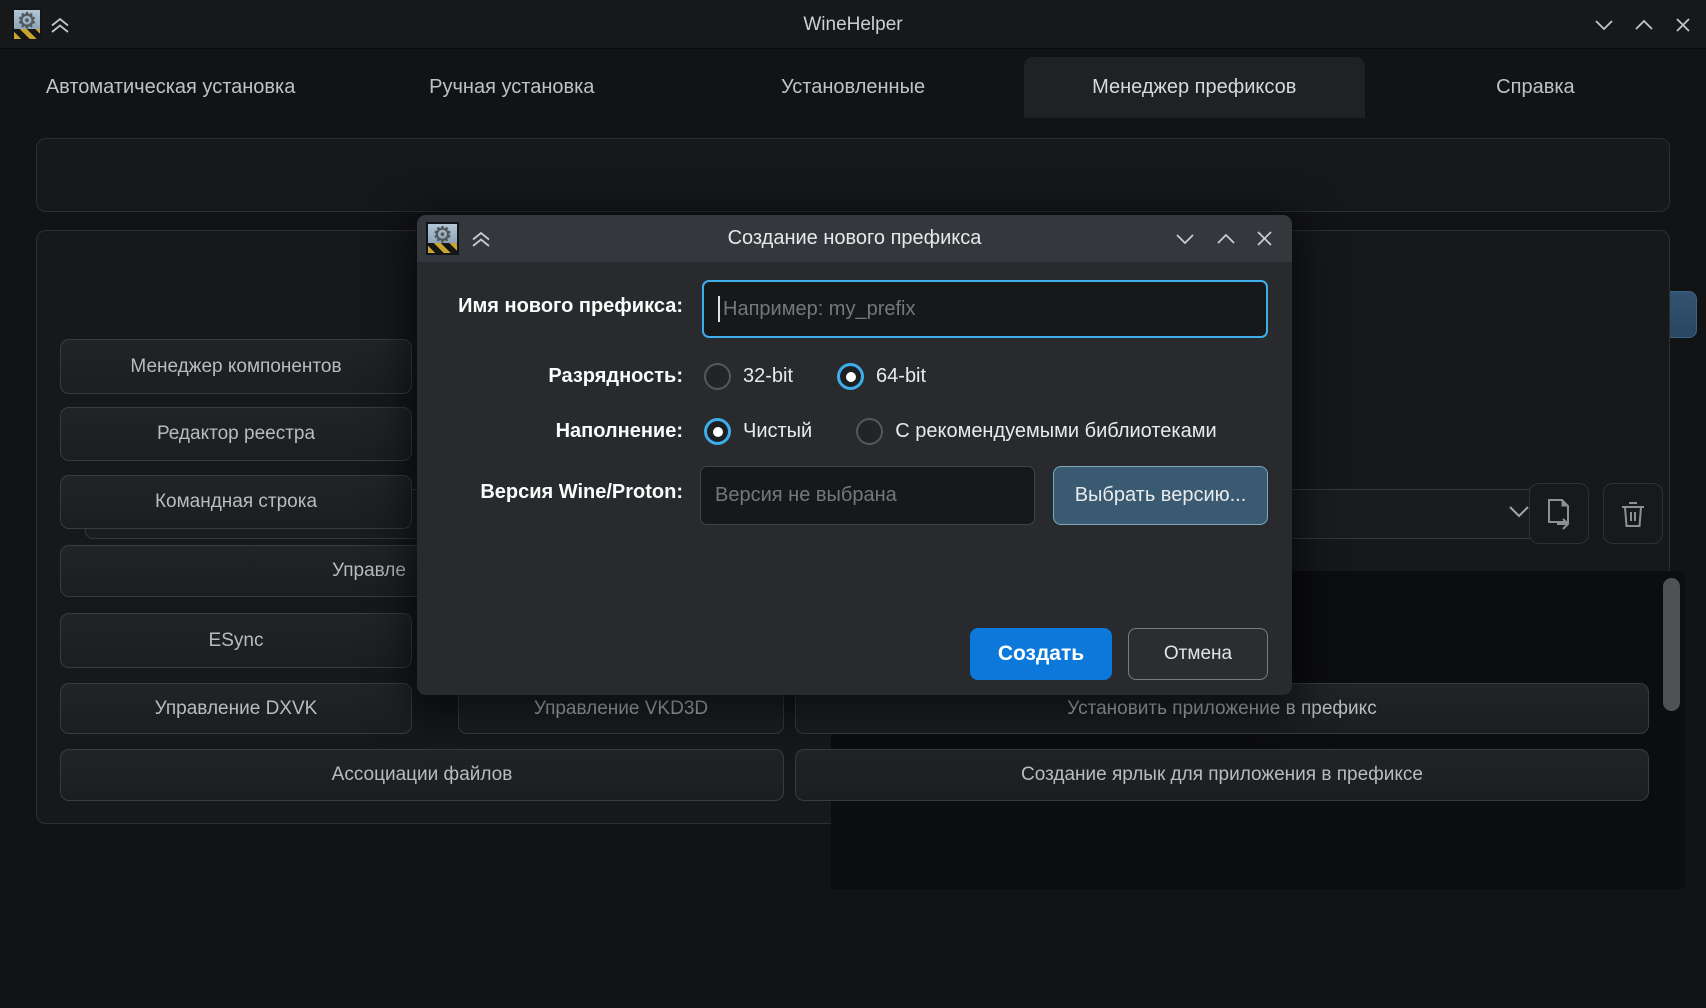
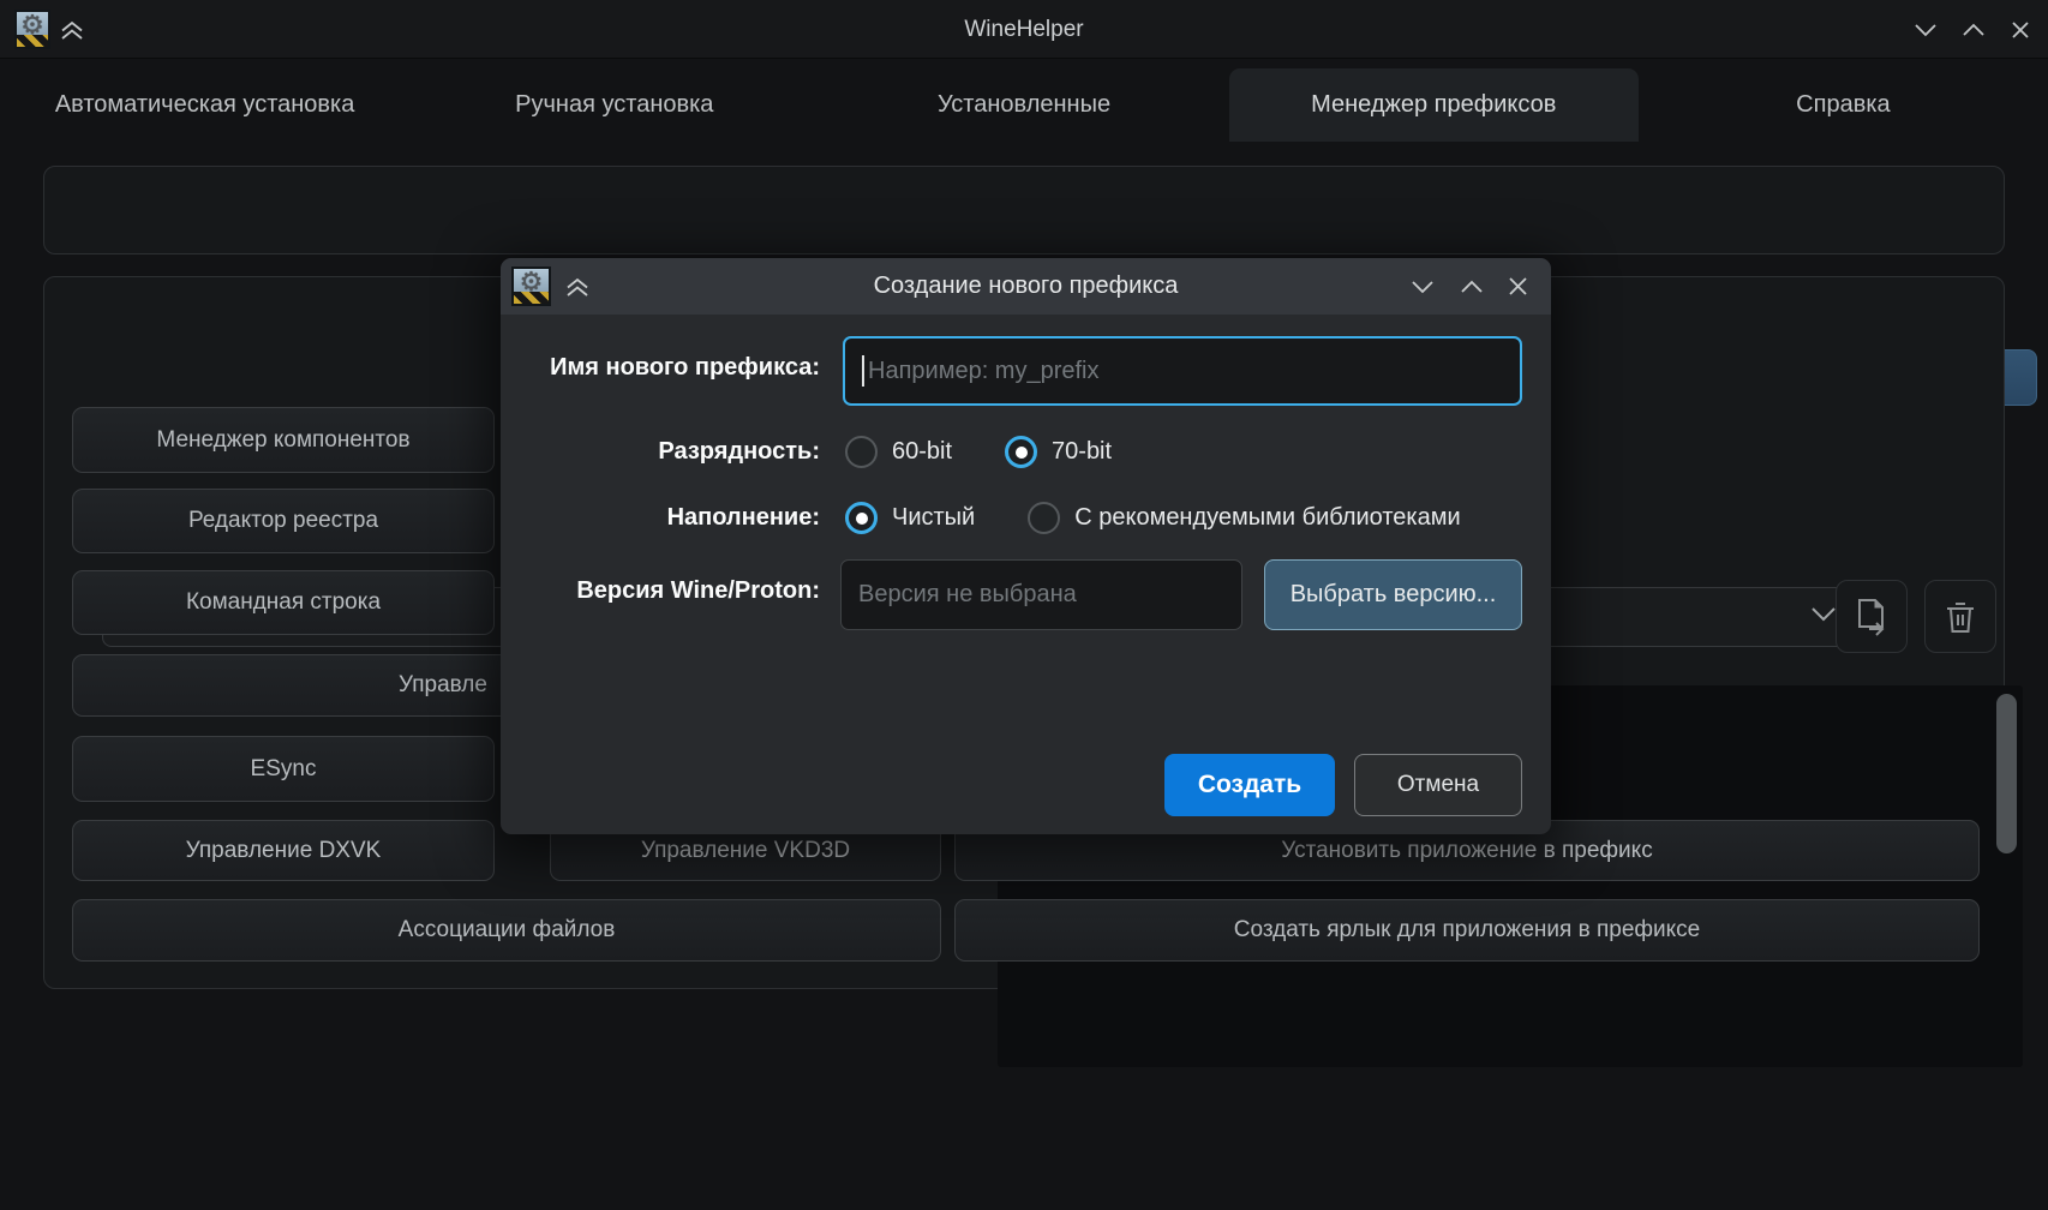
  ⚙
  WineHelper
  Автоматическая установка
  Ручная установка
  Установленные
  Менеджер префиксов
  Справка
  Менеджер компонентов
  Редактор реестра
  Командная строка
  Управле
  ESync
  Управление DXVK
  Управление VKD3D
  Установить приложение в префикс
  Ассоциации файлов
- Создание ярлык для приложения в префиксе
+ Создать ярлык для приложения в префиксе
  ⚙
  Создание нового префикса
  Имя нового префикса:
  Например: my_prefix
  Разрядность:
- 32-bit
+ 60-bit
- 64-bit
+ 70-bit
  Наполнение:
  Чистый
  С рекомендуемыми библиотеками
  Версия Wine/Proton:
  Версия не выбрана
  Выбрать версию...
  Создать
  Отмена
